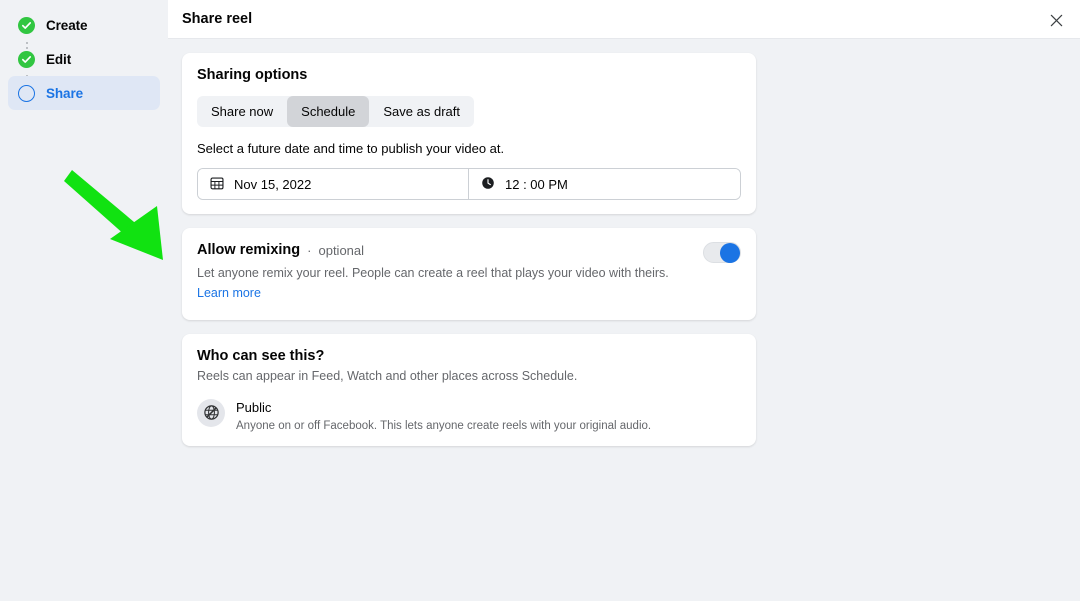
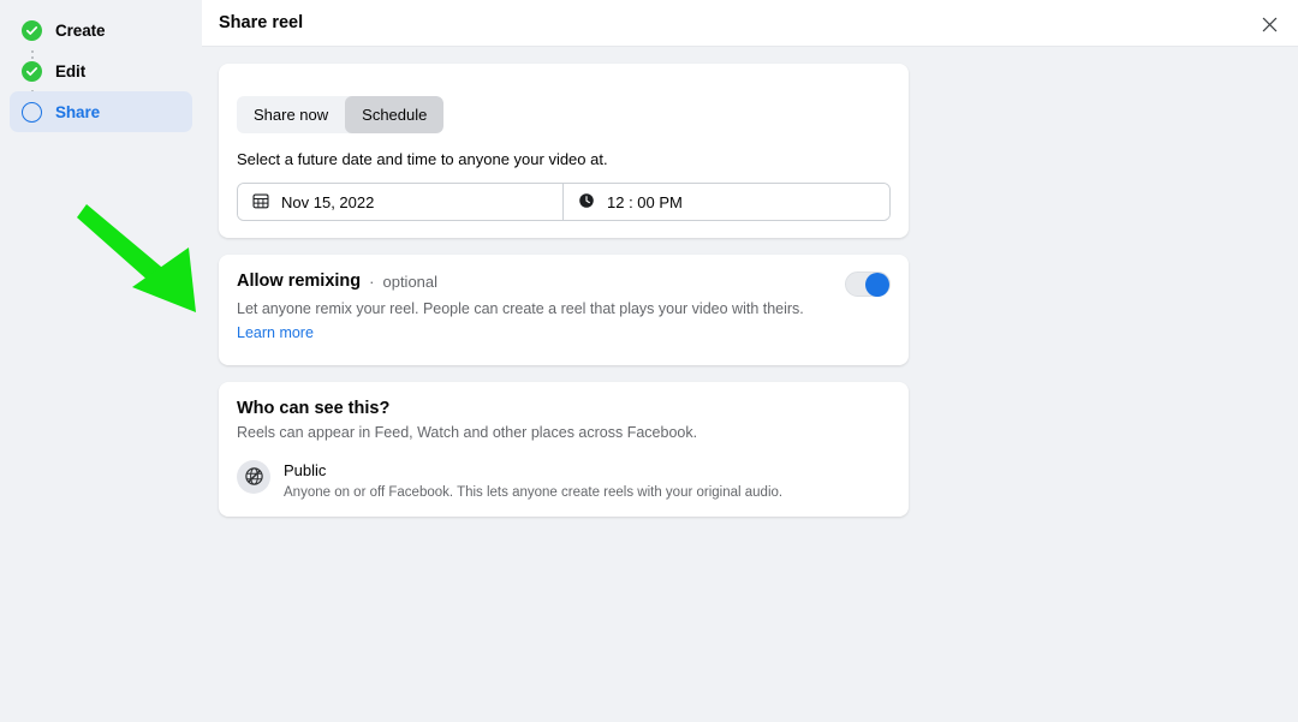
  Create
  Edit
  Share
  Share reel
- Sharing options
  Share now
  Schedule
- Save as draft
- Select a future date and time to publish your video at.
+ Select a future date and time to anyone your video at.
  Nov 15, 2022
  12 : 00 PM
  Allow remixing
  ·
  optional
  Let anyone remix your reel. People can create a reel that plays your video with theirs.
  Learn more
  Who can see this?
- Reels can appear in Feed, Watch and other places across Schedule.
+ Reels can appear in Feed, Watch and other places across Facebook.
  Public
  Anyone on or off Facebook. This lets anyone create reels with your original audio.
